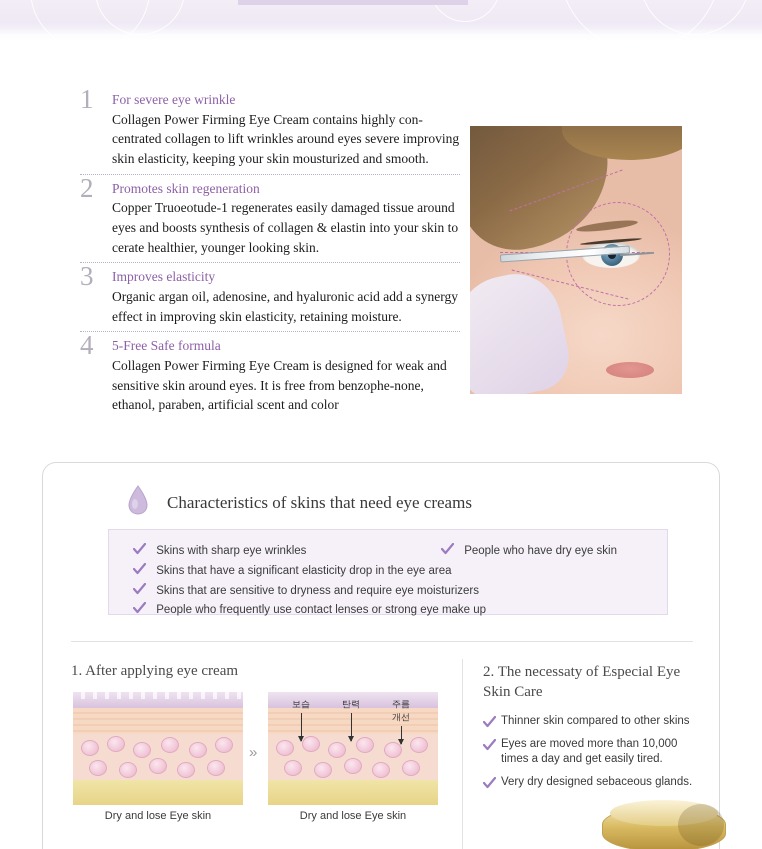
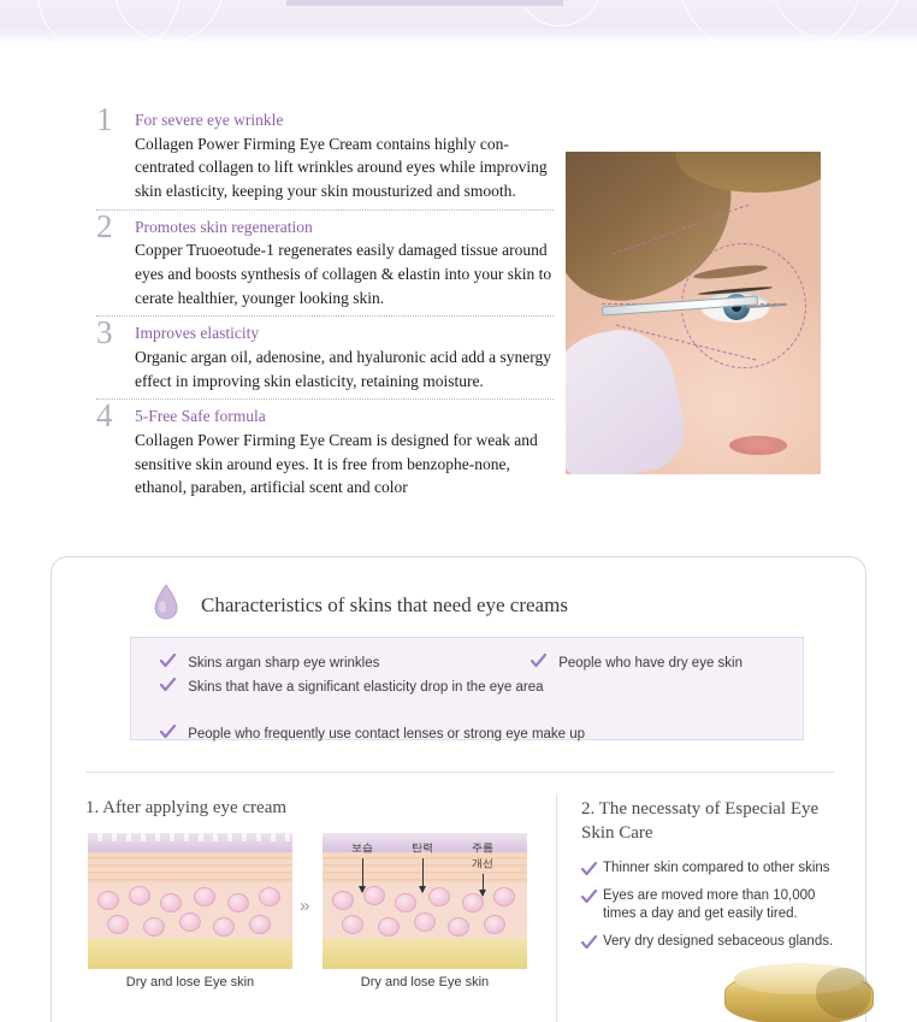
  1
  For severe eye wrinkle
- Collagen Power Firming Eye Cream contains highly con-centrated collagen to lift wrinkles around eyes severe improving skin elasticity, keeping your skin mousturized and smooth.
+ Collagen Power Firming Eye Cream contains highly con-centrated collagen to lift wrinkles around eyes while improving skin elasticity, keeping your skin mousturized and smooth.
  2
  Promotes skin regeneration
  Copper Truoeotude-1 regenerates easily damaged tissue around eyes and boosts synthesis of collagen & elastin into your skin to cerate healthier, younger looking skin.
  3
  Improves elasticity
  Organic argan oil, adenosine, and hyaluronic acid add a synergy effect in improving skin elasticity, retaining moisture.
  4
  5-Free Safe formula
  Collagen Power Firming Eye Cream is designed for weak and sensitive skin around eyes. It is free from benzophe-none, ethanol, paraben, artificial scent and color
  Characteristics of skins that need eye creams
- Skins with sharp eye wrinkles
+ Skins argan sharp eye wrinkles
  Skins that have a significant elasticity drop in the eye area
- Skins that are sensitive to dryness and require eye moisturizers
  People who frequently use contact lenses or strong eye make up
  People who have dry eye skin
  1. After applying eye cream
  »
  보습
  탄력
  주름
  개선
  Dry and lose Eye skin
  Dry and lose Eye skin
  2. The necessaty of Especial Eye Skin Care
  Thinner skin compared to other skins
  Eyes are moved more than 10,000 times a day and get easily tired.
  Very dry designed sebaceous glands.
